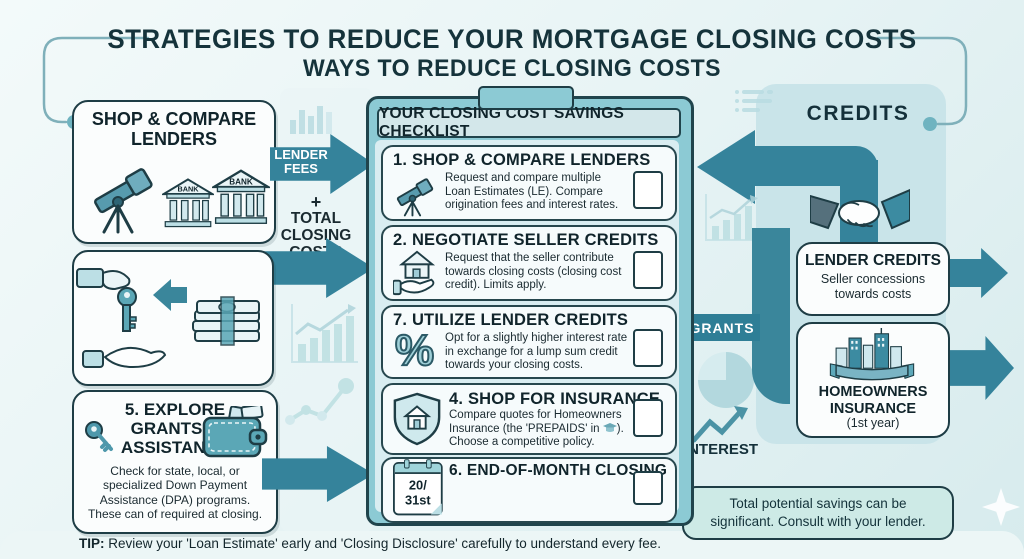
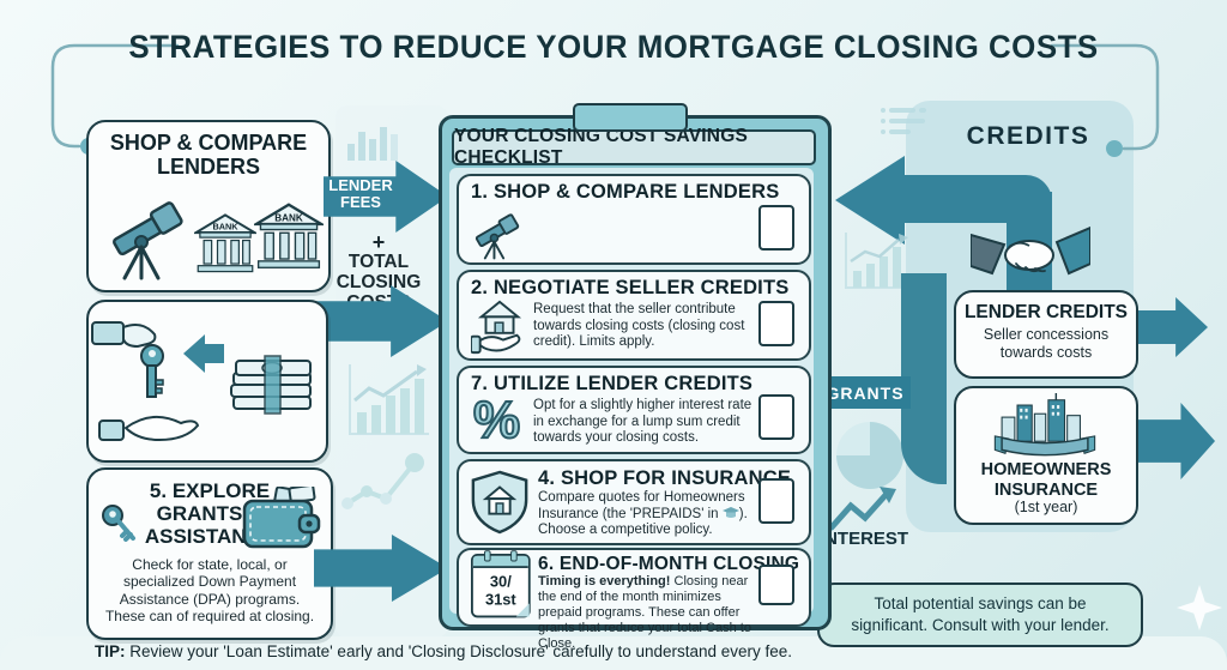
  STRATEGIES TO REDUCE YOUR MORTGAGE CLOSING COSTS
- WAYS TO REDUCE CLOSING COSTS
  SHOP & COMPARE LENDERS
  BANK
  BANK
  LENDER
  FEES
  +
  TOTAL CLOSING
  5. EXPLORE GRANTS ASSISTAN
  Check for state, local, or specialized Down Payment Assistance (DPA) programs. These can of required at closing.
  YOUR CLOSING COST SAVINGS CHECKLIST
  1. SHOP & COMPARE LENDERS
- Request and compare multiple Loan Estimates (LE). Compare origination fees and interest rates.
  2. NEGOTIATE SELLER CREDITS
  Request that the seller contribute towards closing costs (closing cost credit). Limits apply.
  7. UTILIZE LENDER CREDITS
  %
  Opt for a slightly higher interest rate in exchange for a lump sum credit towards your closing costs.
  4. SHOP FOR INSURAN
  Compare quotes for Homeowners Insurance (the 'PREPAIDS' in ). Choose a competitive policy.
- 20/
+ 30/
  31st
  6. END-OF-MONTH CLOSG
+ Timing is everything! Closing near the end of the month minimizes prepaid programs. These can offer grants that reduce your total Cash to Close.
  CREDITS
  LENDER CREDITS
  Seller concessions towards costs
  GRANTS
  HOMEOWNERS INSURANCE
  (1st year)
  TEREST
  Total potential savings can be significant. Consult with your lender.
  TIP: Review your 'Loan Estimate' early and 'Closing Disclosure' carefully to understand every fee.
